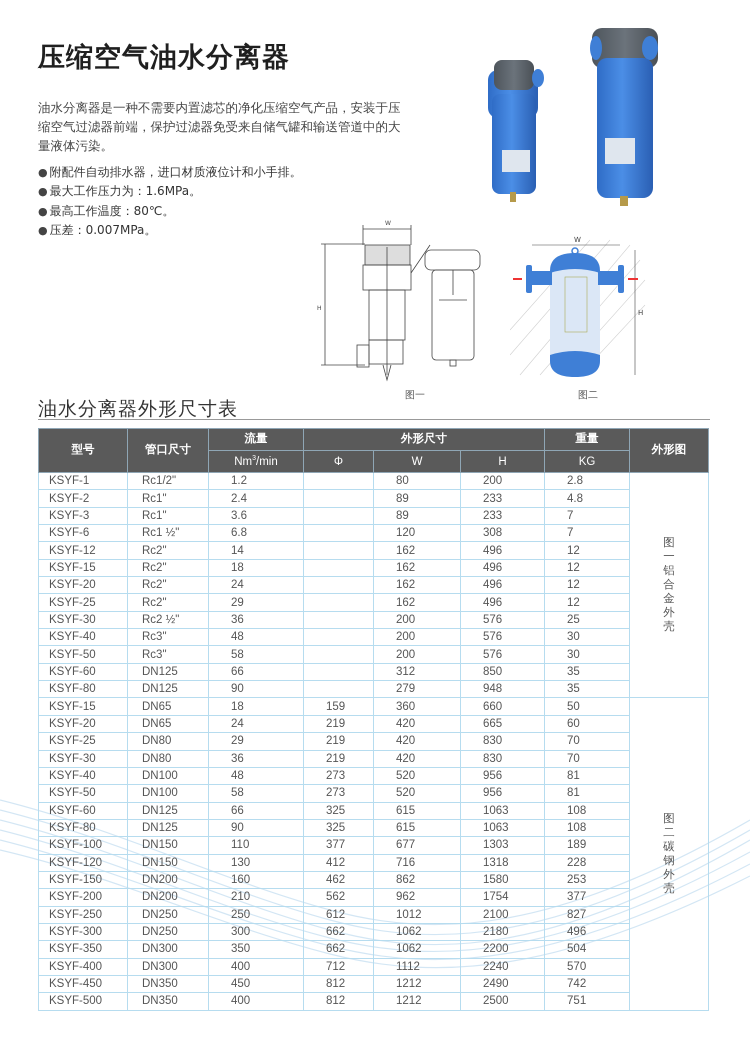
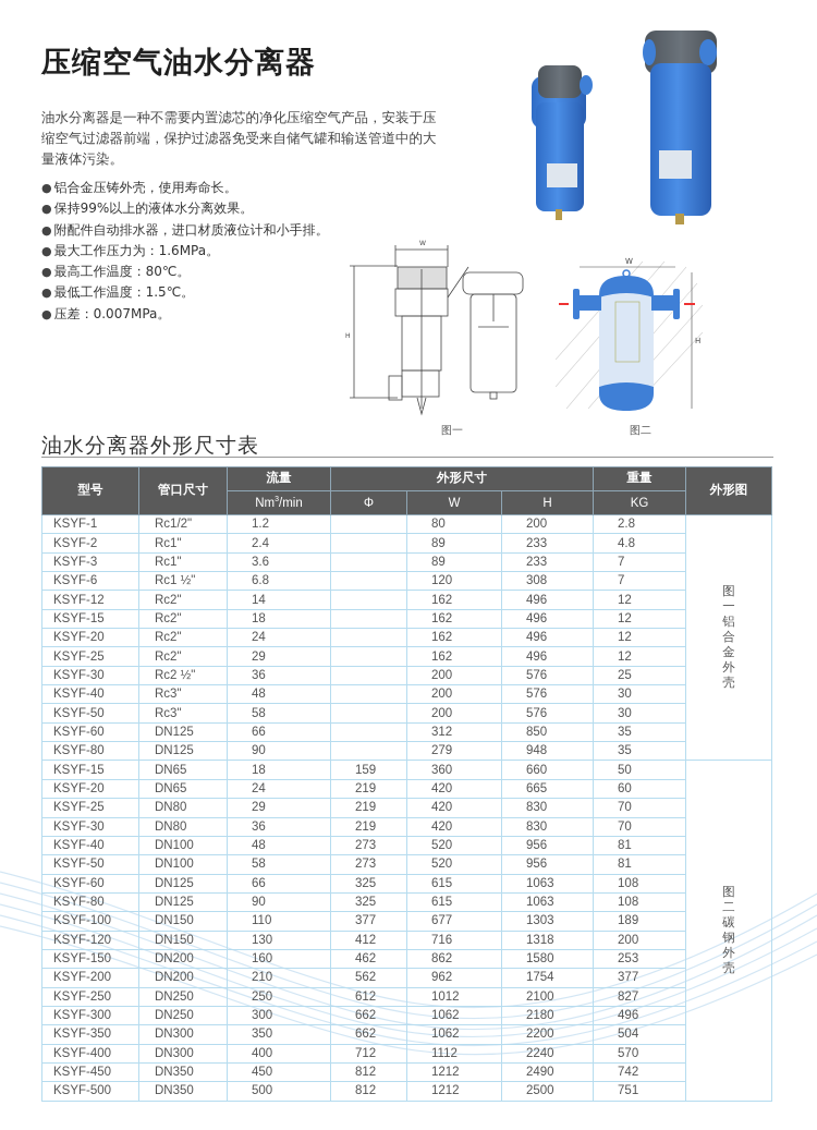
  压缩空气油水分离器
  油水分离器是一种不需要内置滤芯的净化压缩空气产品，安装于压缩空气过滤器前端，保护过滤器免受来自储气罐和输送管道中的大量液体污染。
+ 铝合金压铸外壳，使用寿命长。
+ 保持99%以上的液体水分离效果。
  附配件自动排水器，进口材质液位计和小手排。
  最大工作压力为：1.6MPa。
  最高工作温度：80℃。
+ 最低工作温度：1.5℃。
  压差：0.007MPa。
  图一
  W
  H
  图二
  油水分离器外形尺寸表
  型号	管口尺寸	流量	外形尺寸	重量	外形图
  Nm /min	Φ	W	H	KG
  KSYF-1	Rc1/2"	1.2		80	200	2.8	图一铝合金外壳
  KSYF-2	Rc1"	2.4		89	233	4.8
  KSYF-3	Rc1"	3.6		89	233	7
  KSYF-6	Rc1 ½"	6.8		120	308	7
  KSYF-12	Rc2"	14		162	496	12
  KSYF-15	Rc2"	18		162	496	12
  KSYF-20	Rc2"	24		162	496	12
  KSYF-25	Rc2"	29		162	496	12
  KSYF-30	Rc2 ½"	36		200	576	25
  KSYF-40	Rc3"	48		200	576	30
  KSYF-50	Rc3"	58		200	576	30
  KSYF-60	DN125	66		312	850	35
  KSYF-80	DN125	90		279	948	35
  KSYF-15	DN65	18	159	360	660	50	图二碳钢外壳
  KSYF-20	DN65	24	219	420	665	60
  KSYF-25	DN80	29	219	420	830	70
  KSYF-30	DN80	36	219	420	830	70
  KSYF-40	DN100	48	273	520	956	81
  KSYF-50	DN100	58	273	520	956	81
  KSYF-60	DN125	66	325	615	1063	108
  KSYF-80	DN125	90	325	615	1063	108
  KSYF-100	DN150	110	377	677	1303	189
- KSYF-120	DN150	130	412	716	1318	228
+ KSYF-120	DN150	130	412	716	1318	200
  KSYF-150	DN200	160	462	862	1580	253
  KSYF-200	DN200	210	562	962	1754	377
  KSYF-250	DN250	250	612	1012	2100	827
  KSYF-300	DN250	300	662	1062	2180	496
  KSYF-350	DN300	350	662	1062	2200	504
  KSYF-400	DN300	400	712	1112	2240	570
  KSYF-450	DN350	450	812	1212	2490	742
- KSYF-500	DN350	400	812	1212	2500	751
+ KSYF-500	DN350	500	812	1212	2500	751
